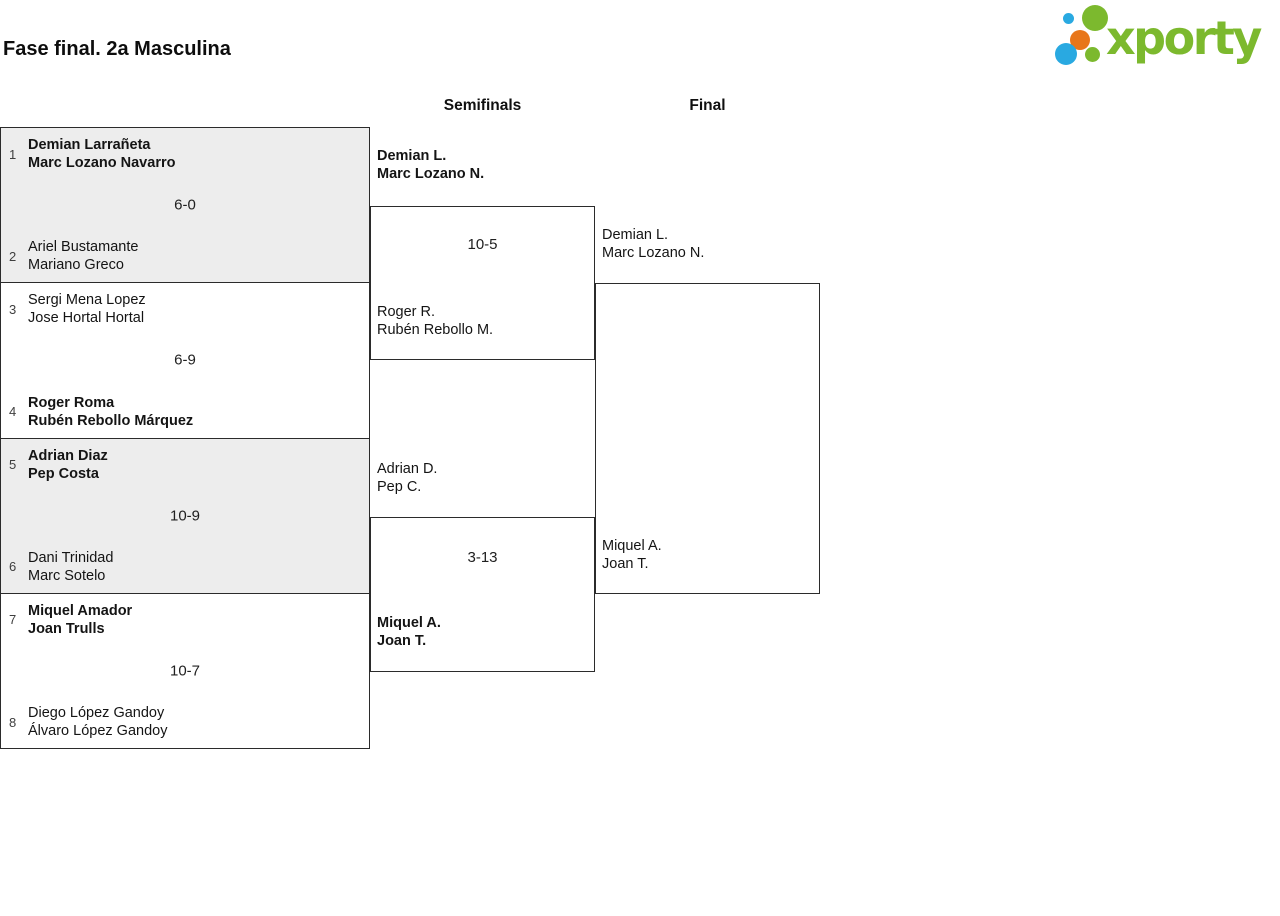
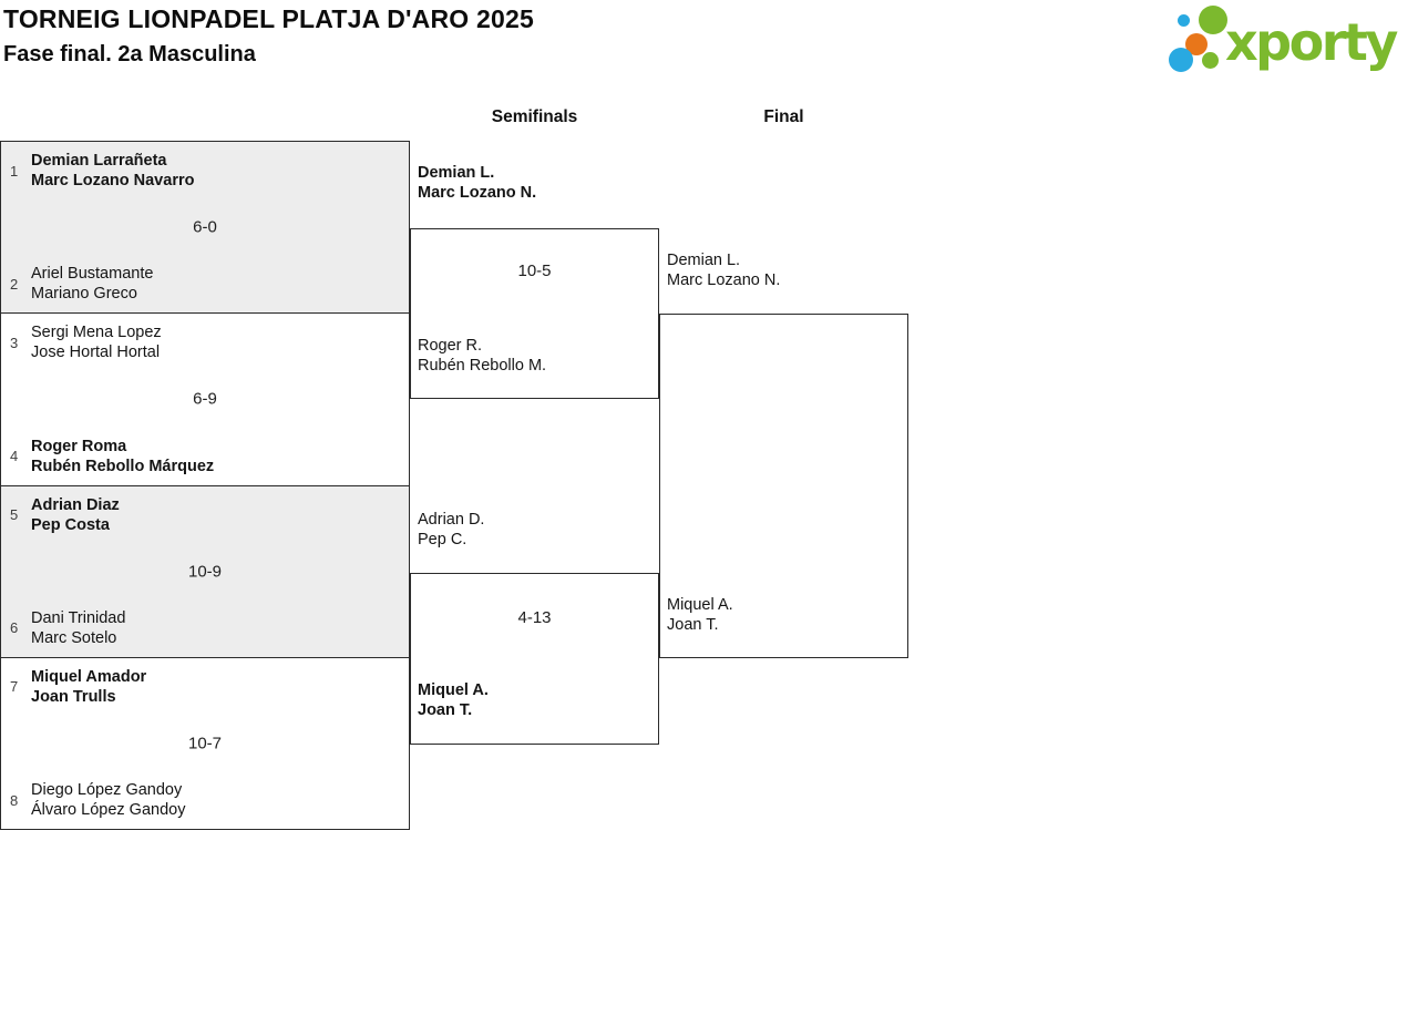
+ TORNEIG LIONPADEL PLATJA D'ARO 2025
  Fase final. 2a Masculina
  xporty
  Semifinals
  Final
  1
  Demian Larrañeta
  Marc Lozano Navarro
  6-0
  2
  Ariel Bustamante
  Mariano Greco
  3
  Sergi Mena Lopez
  Jose Hortal Hortal
  6-9
  4
  Roger Roma
  Rubén Rebollo Márquez
  5
  Adrian Diaz
  Pep Costa
  10-9
  6
  Dani Trinidad
  Marc Sotelo
  7
  Miquel Amador
  Joan Trulls
  10-7
  8
  Diego López Gandoy
  Álvaro López Gandoy
  Demian L.
  Marc Lozano N.
  10-5
  Roger R.
  Rubén Rebollo M.
  Adrian D.
  Pep C.
- 3-13
+ 4-13
  Miquel A.
  Joan T.
  Demian L.
  Marc Lozano N.
  Miquel A.
  Joan T.
